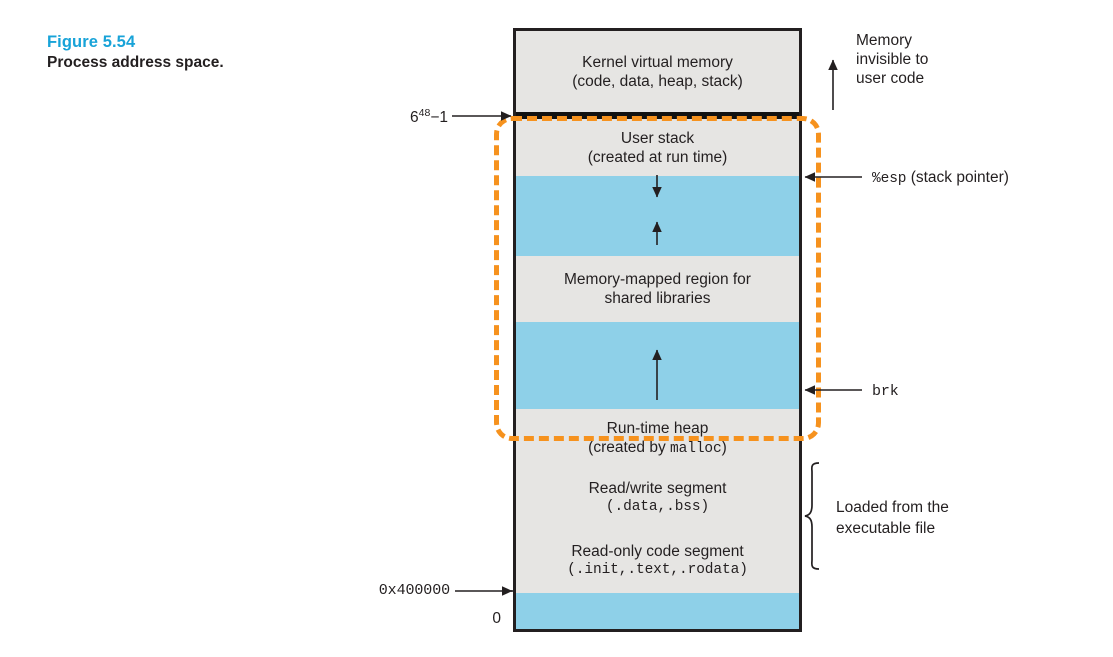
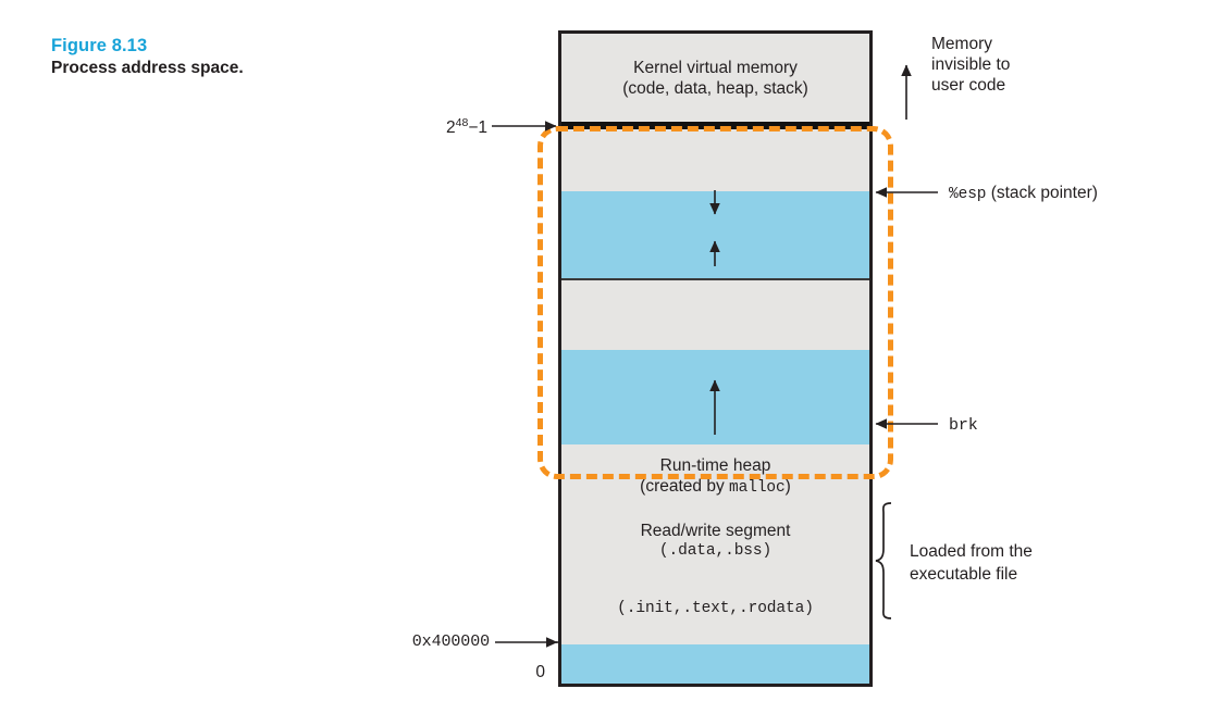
- Figure 5.54
+ Figure 8.13
  Process address space.
  Kernel virtual memory
  (code, data, heap, stack)
- User stack
- (created at run time)
- Memory-mapped region for
- shared libraries
  Run-time heap
  (created by malloc)
  Read/write segment
  (.data,.bss)
- Read-only code segment
  (.init,.text,.rodata)
- 648−1
+ 248−1
  0x400000
  0
  Memory
  invisible to
  user code
  %esp (stack pointer)
  brk
  Loaded from the
  executable file
